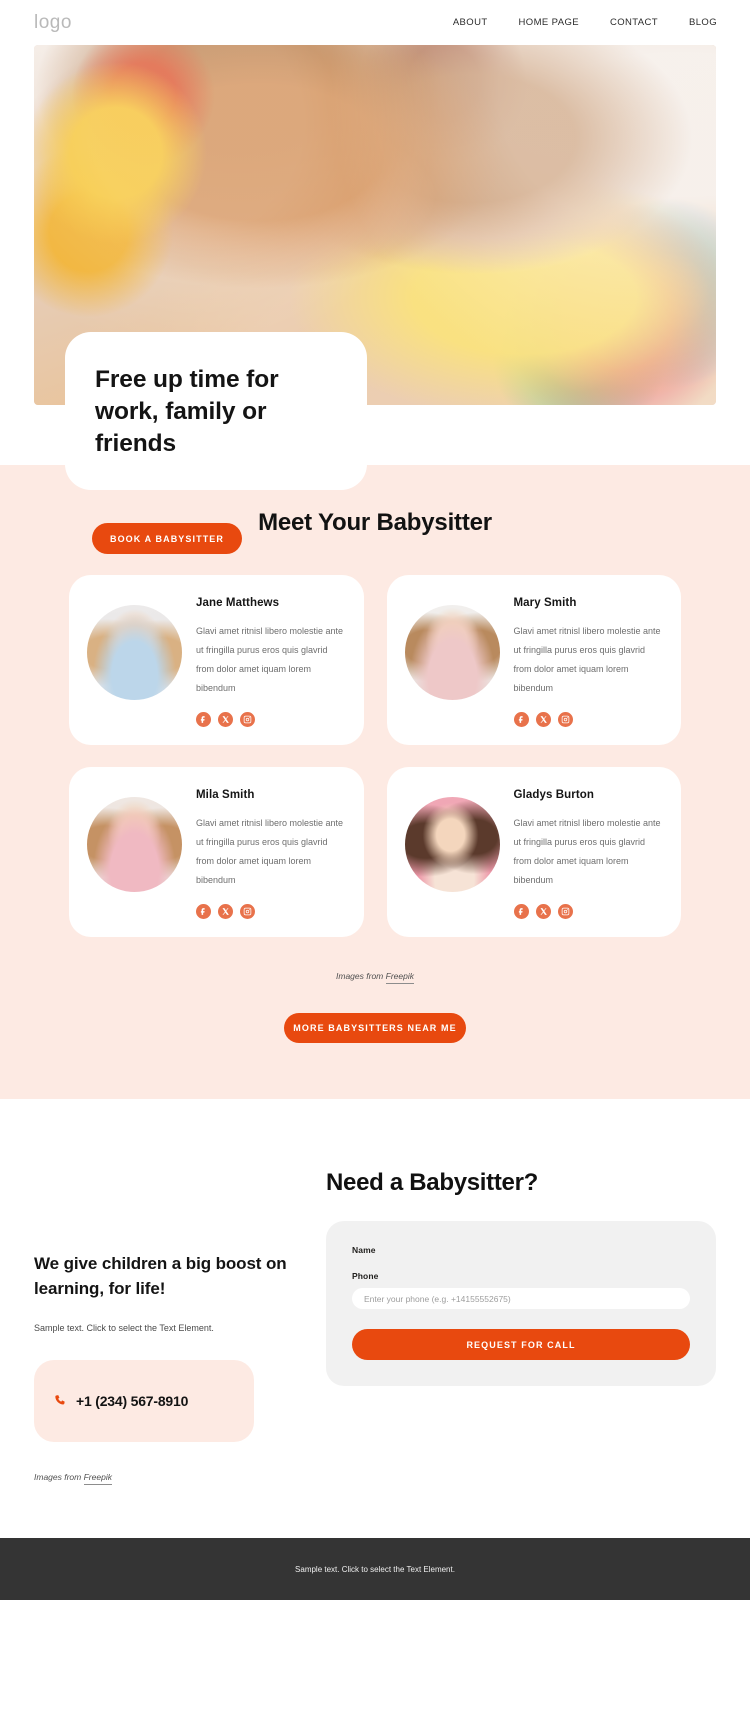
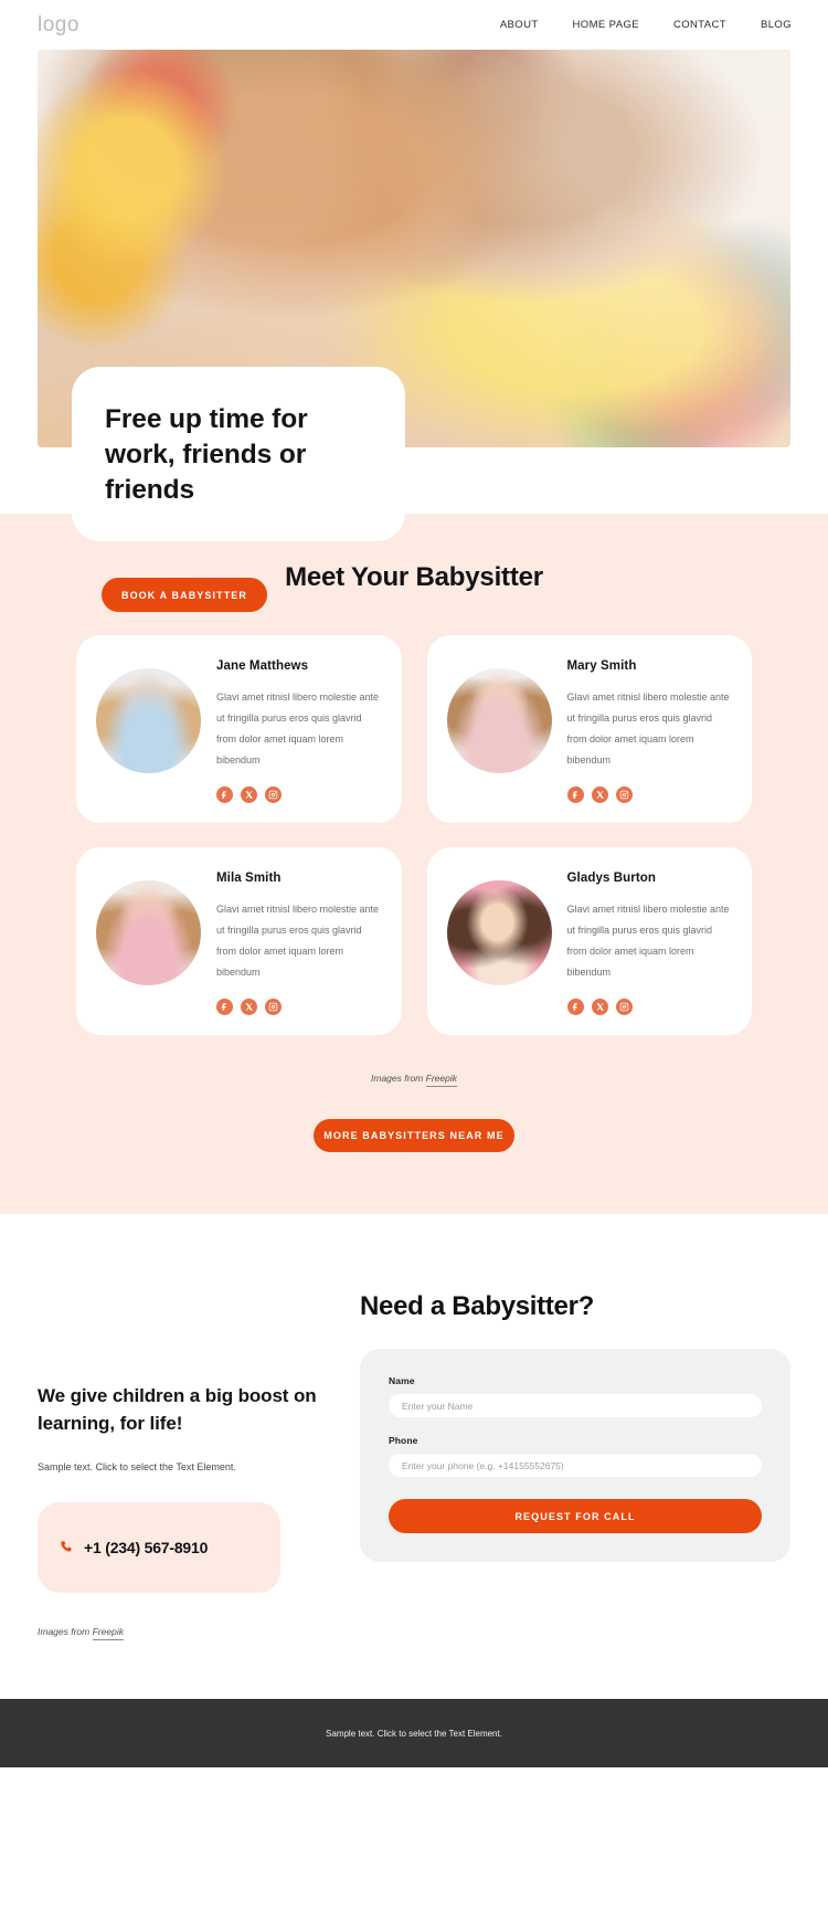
  logo
  ABOUT
  HOME PAGE
  CONTACT
  BLOG
- Free up time for work, family or friends
+ Free up time for work, friends or friends
  BOOK A BABYSITTER
  Meet Your Babysitter
  Jane Matthews
  Glavi amet ritnisl libero molestie ante ut fringilla purus eros quis glavrid from dolor amet iquam lorem bibendum
  Mary Smith
  Glavi amet ritnisl libero molestie ante ut fringilla purus eros quis glavrid from dolor amet iquam lorem bibendum
  Mila Smith
  Glavi amet ritnisl libero molestie ante ut fringilla purus eros quis glavrid from dolor amet iquam lorem bibendum
  Gladys Burton
  Glavi amet ritnisl libero molestie ante ut fringilla purus eros quis glavrid from dolor amet iquam lorem bibendum
  Images from Freepik
  MORE BABYSITTERS NEAR ME
  We give children a big boost on learning, for life!
  Sample text. Click to select the Text Element.
  +1 (234) 567-8910
  Images from Freepik
  Need a Babysitter?
  Name
+ Enter your Name
  Phone
  Enter your phone (e.g. +14155552675)
  REQUEST FOR CALL
  Sample text. Click to select the Text Element.
